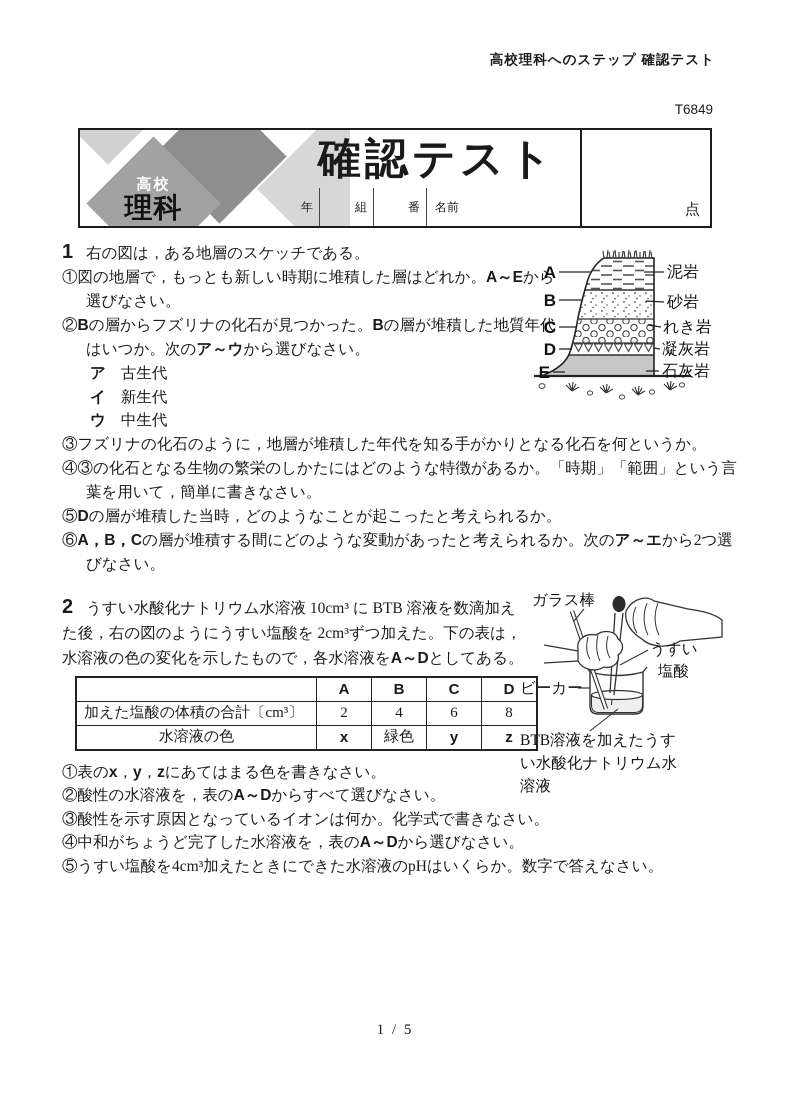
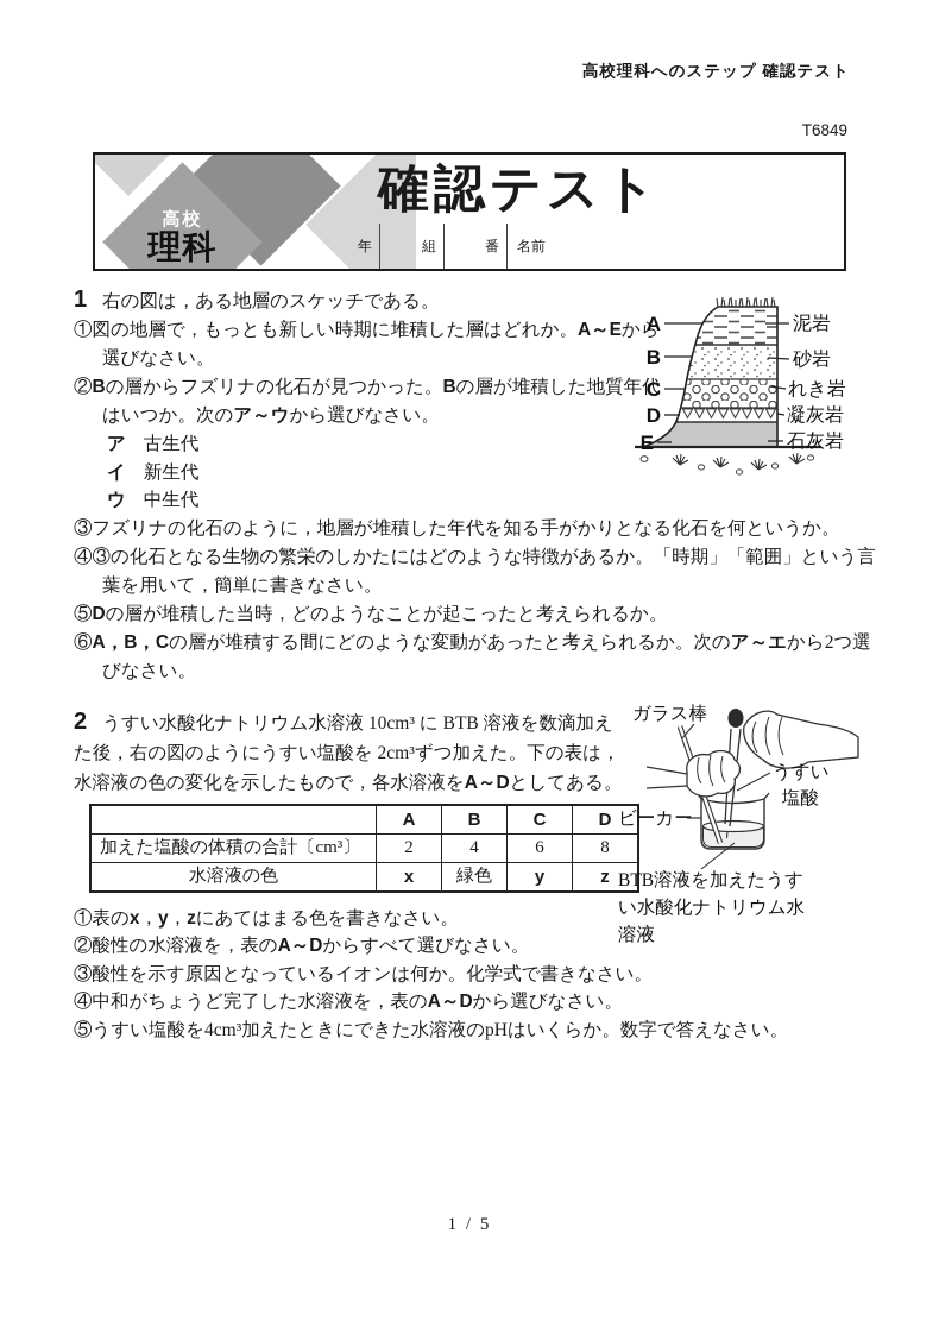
  高校理科へのステップ 確認テスト
  T6849
  確認テスト
  年
  組
  番
  名前
- 点
  A
  B
  C
  D
  E
  泥岩
  砂岩
  れき岩
  凝灰岩
  石灰岩
  1 右の図は，ある地層のスケッチである。
  ①図の地層で，もっとも新しい時期に堆積した層はどれか。A～Eから選びなさい。
  ②Bの層からフズリナの化石が見つかった。Bの層が堆積した地質年代はいつか。次のア～ウから選びなさい。
  ア 古生代
  イ 新生代
  ウ 中生代
  ③フズリナの化石のように，地層が堆積した年代を知る手がかりとなる化石を何というか。
  ④③の化石となる生物の繁栄のしかたにはどのような特徴があるか。「時期」「範囲」という言葉を用いて，簡単に書きなさい。
  ⑤Dの層が堆積した当時，どのようなことが起こったと考えられるか。
  ⑥A，B，Cの層が堆積する間にどのような変動があったと考えられるか。次のア～エから2つ選びなさい。
  ガラス棒
  うすい
  塩酸
  ビーカー
  BTB溶液を加えたうす
  い水酸化ナトリウム水
  溶液
  2 うすい水酸化ナトリウム水溶液 10cm³ に BTB 溶液を数滴加えた後，右の図のようにうすい塩酸を 2cm³ずつ加えた。下の表は，水溶液の色の変化を示したもので，各水溶液をA～Dとしてある。
  	A	B	C	D
  加えた塩酸の体積の合計〔cm³〕	2	4	6	8
  水溶液の色	x	緑色	y	z
  ①表のx，y，zにあてはまる色を書きなさい。
  ②酸性の水溶液を，表のA～Dからすべて選びなさい。
  ③酸性を示す原因となっているイオンは何か。化学式で書きなさい。
  ④中和がちょうど完了した水溶液を，表のA～Dから選びなさい。
  ⑤うすい塩酸を4cm³加えたときにできた水溶液のpHはいくらか。数字で答えなさい。
  1 / 5
